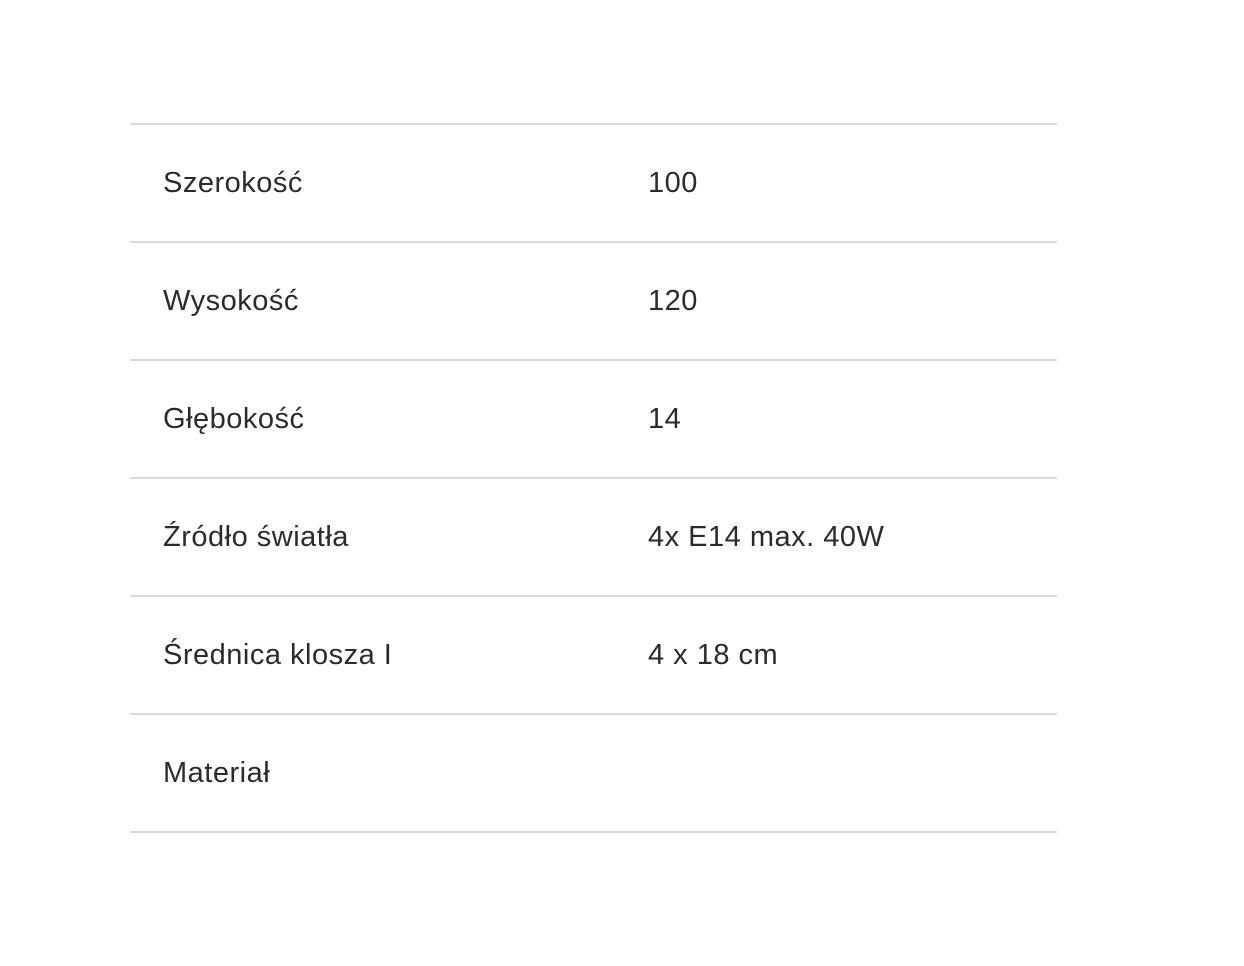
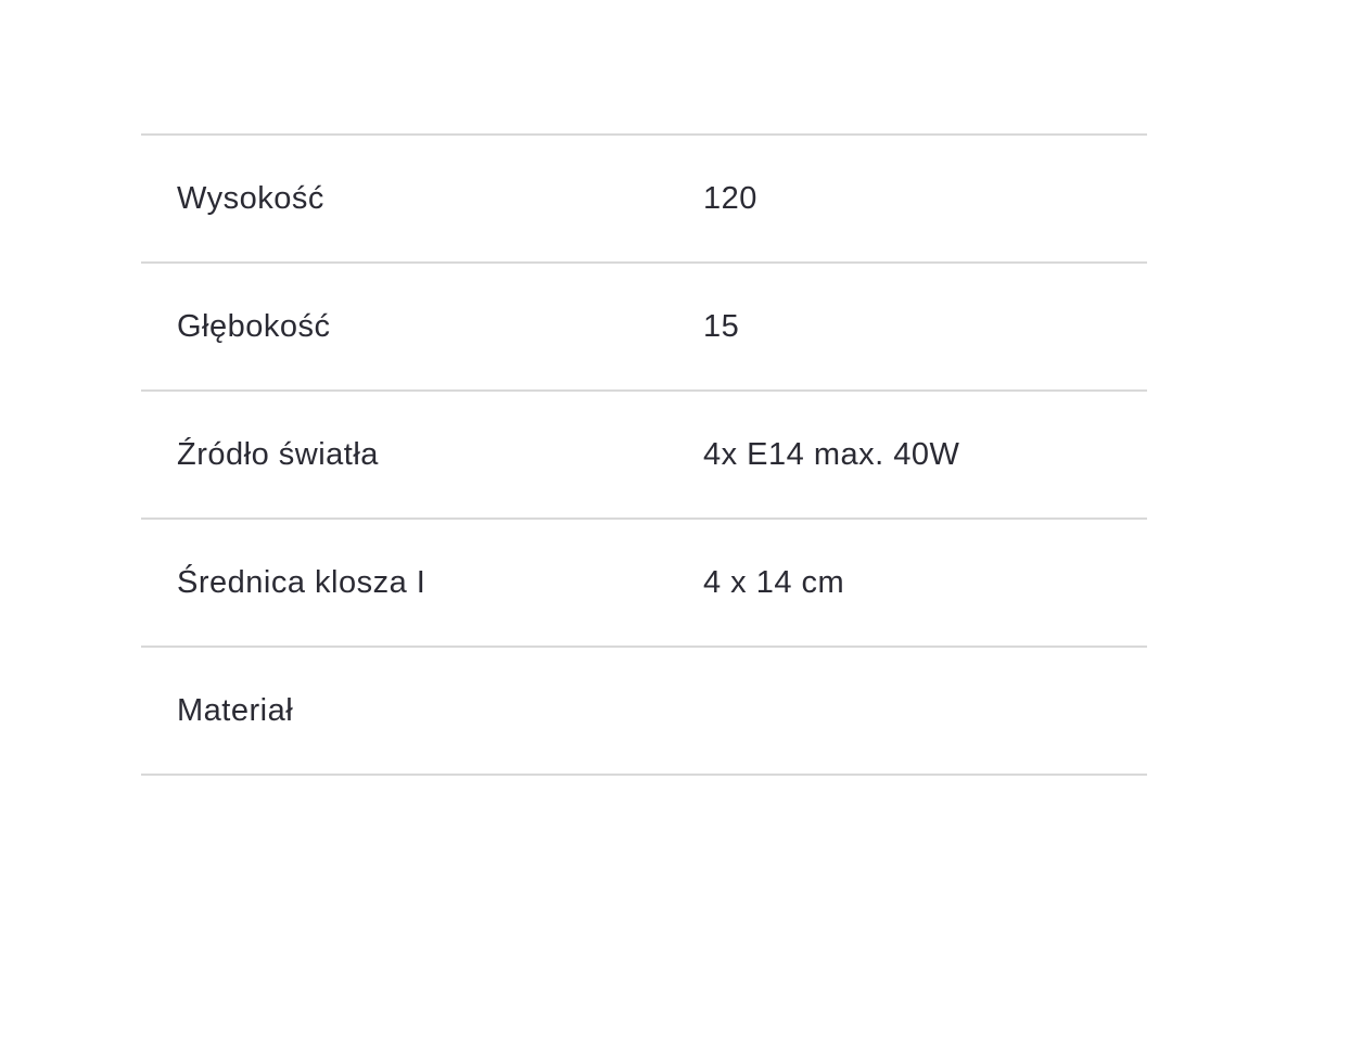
- Szerokość
- 100
  Wysokość
  120
  Głębokość
- 14
+ 15
  Źródło światła
  4x E14 max. 40W
  Średnica klosza I
- 4 x 18 cm
+ 4 x 14 cm
  Materiał
